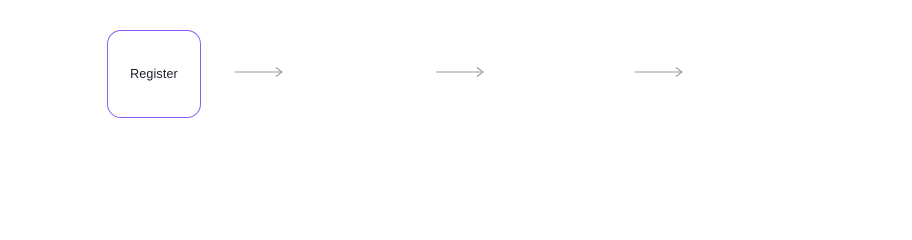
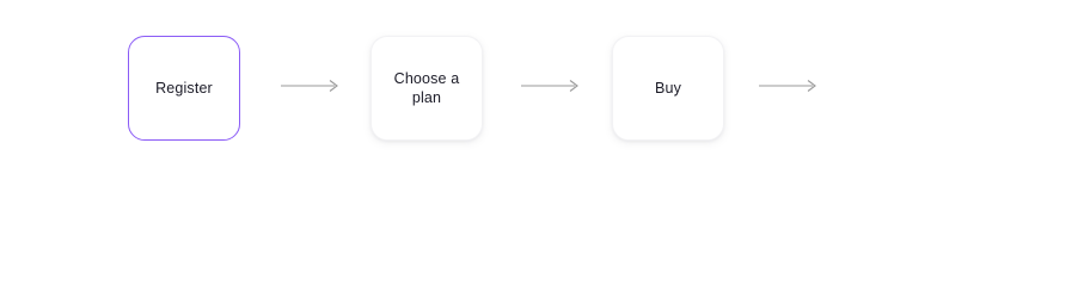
  Register
+ Choose a
+ plan
+ Buy
